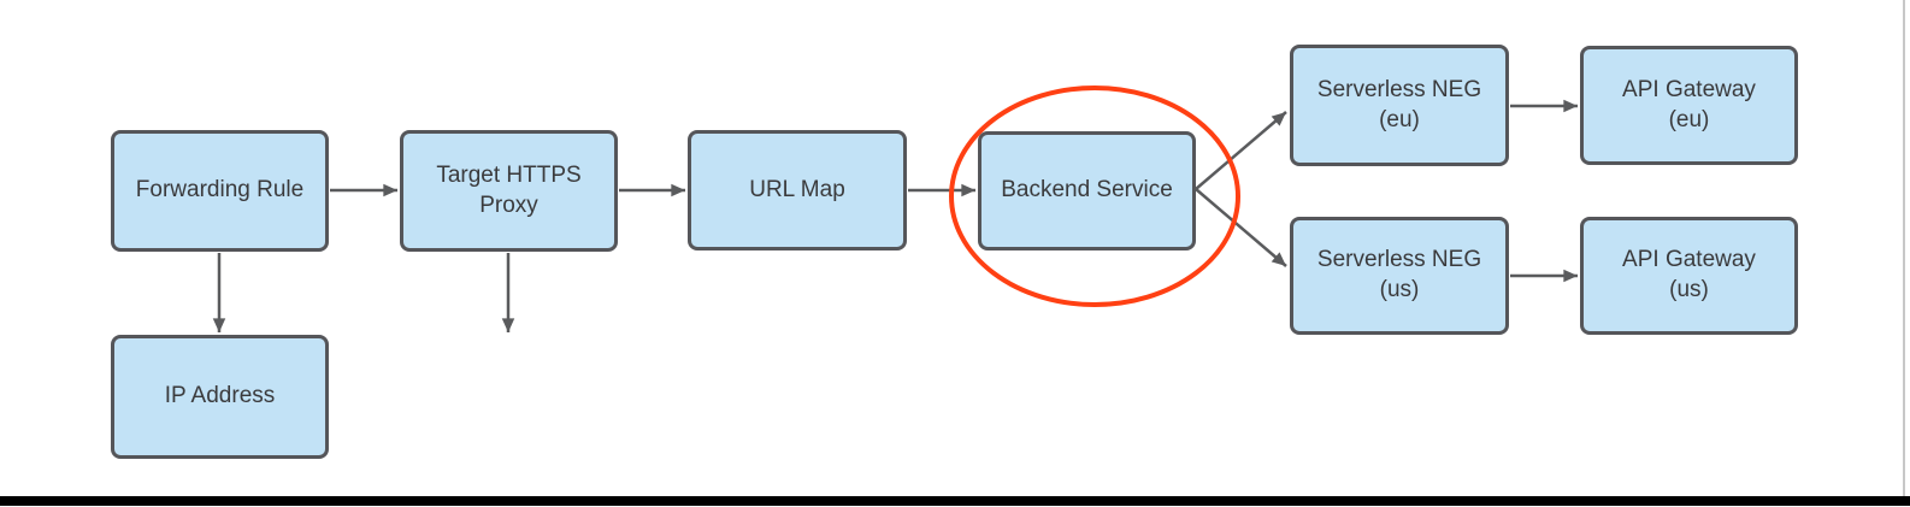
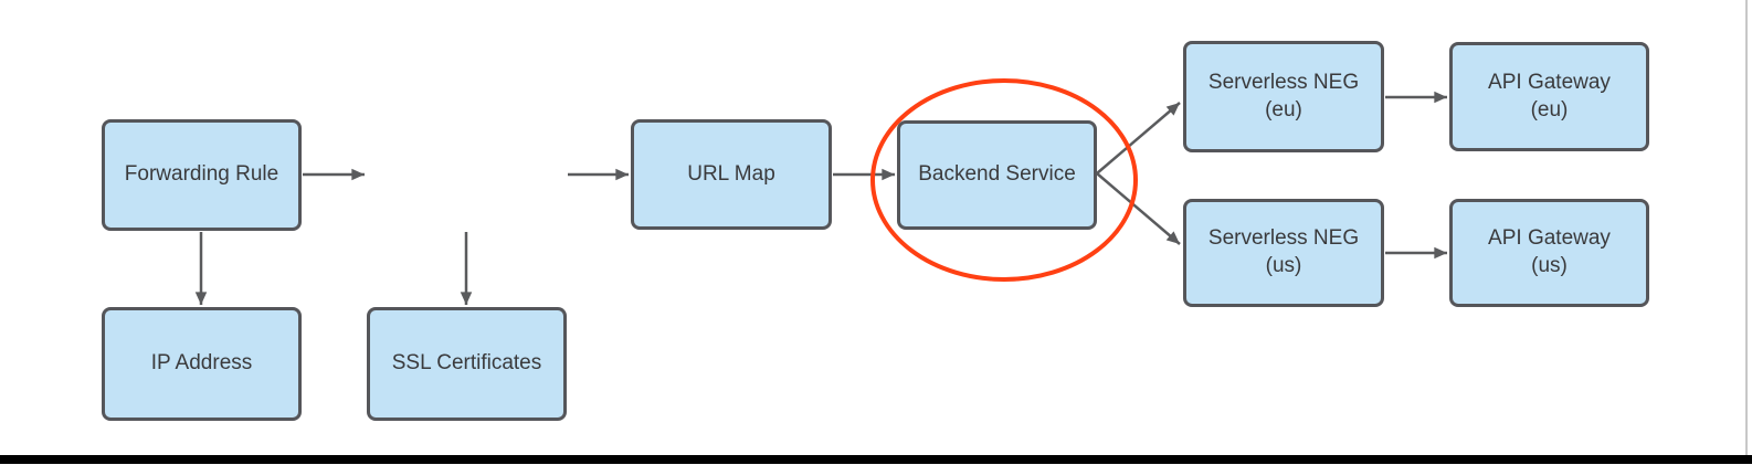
  Forwarding Rule
- Target HTTPS
- Proxy
  URL Map
  Backend Service
  Serverless NEG
  (eu)
  API Gateway
  (eu)
  Serverless NEG
  (us)
  API Gateway
  (us)
  IP Address
+ SSL Certificates
